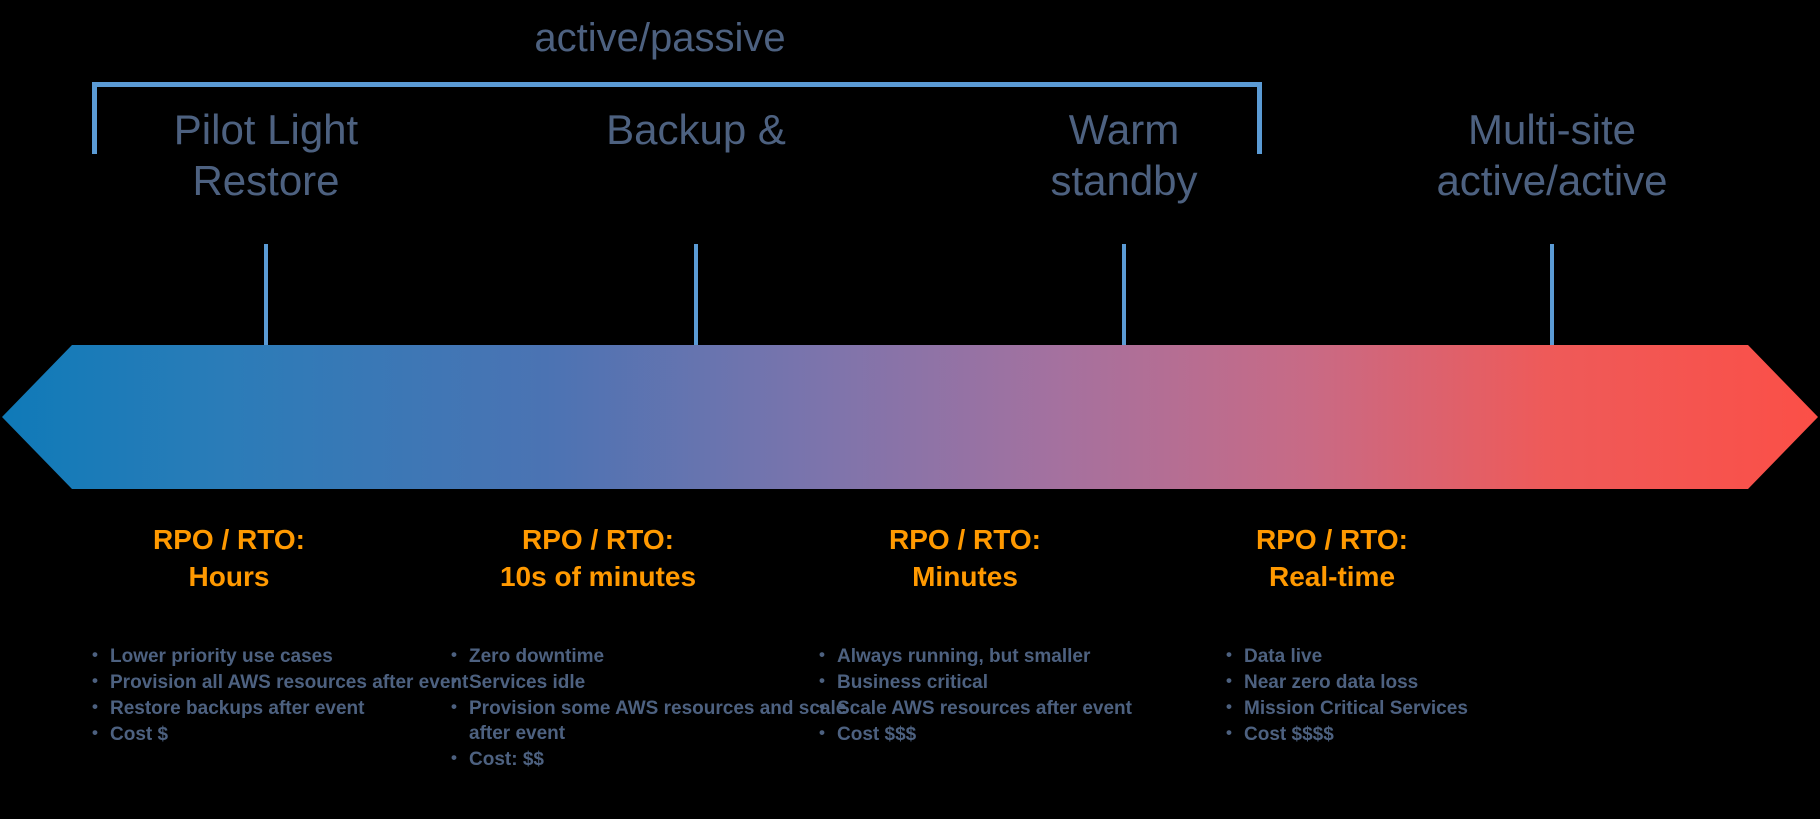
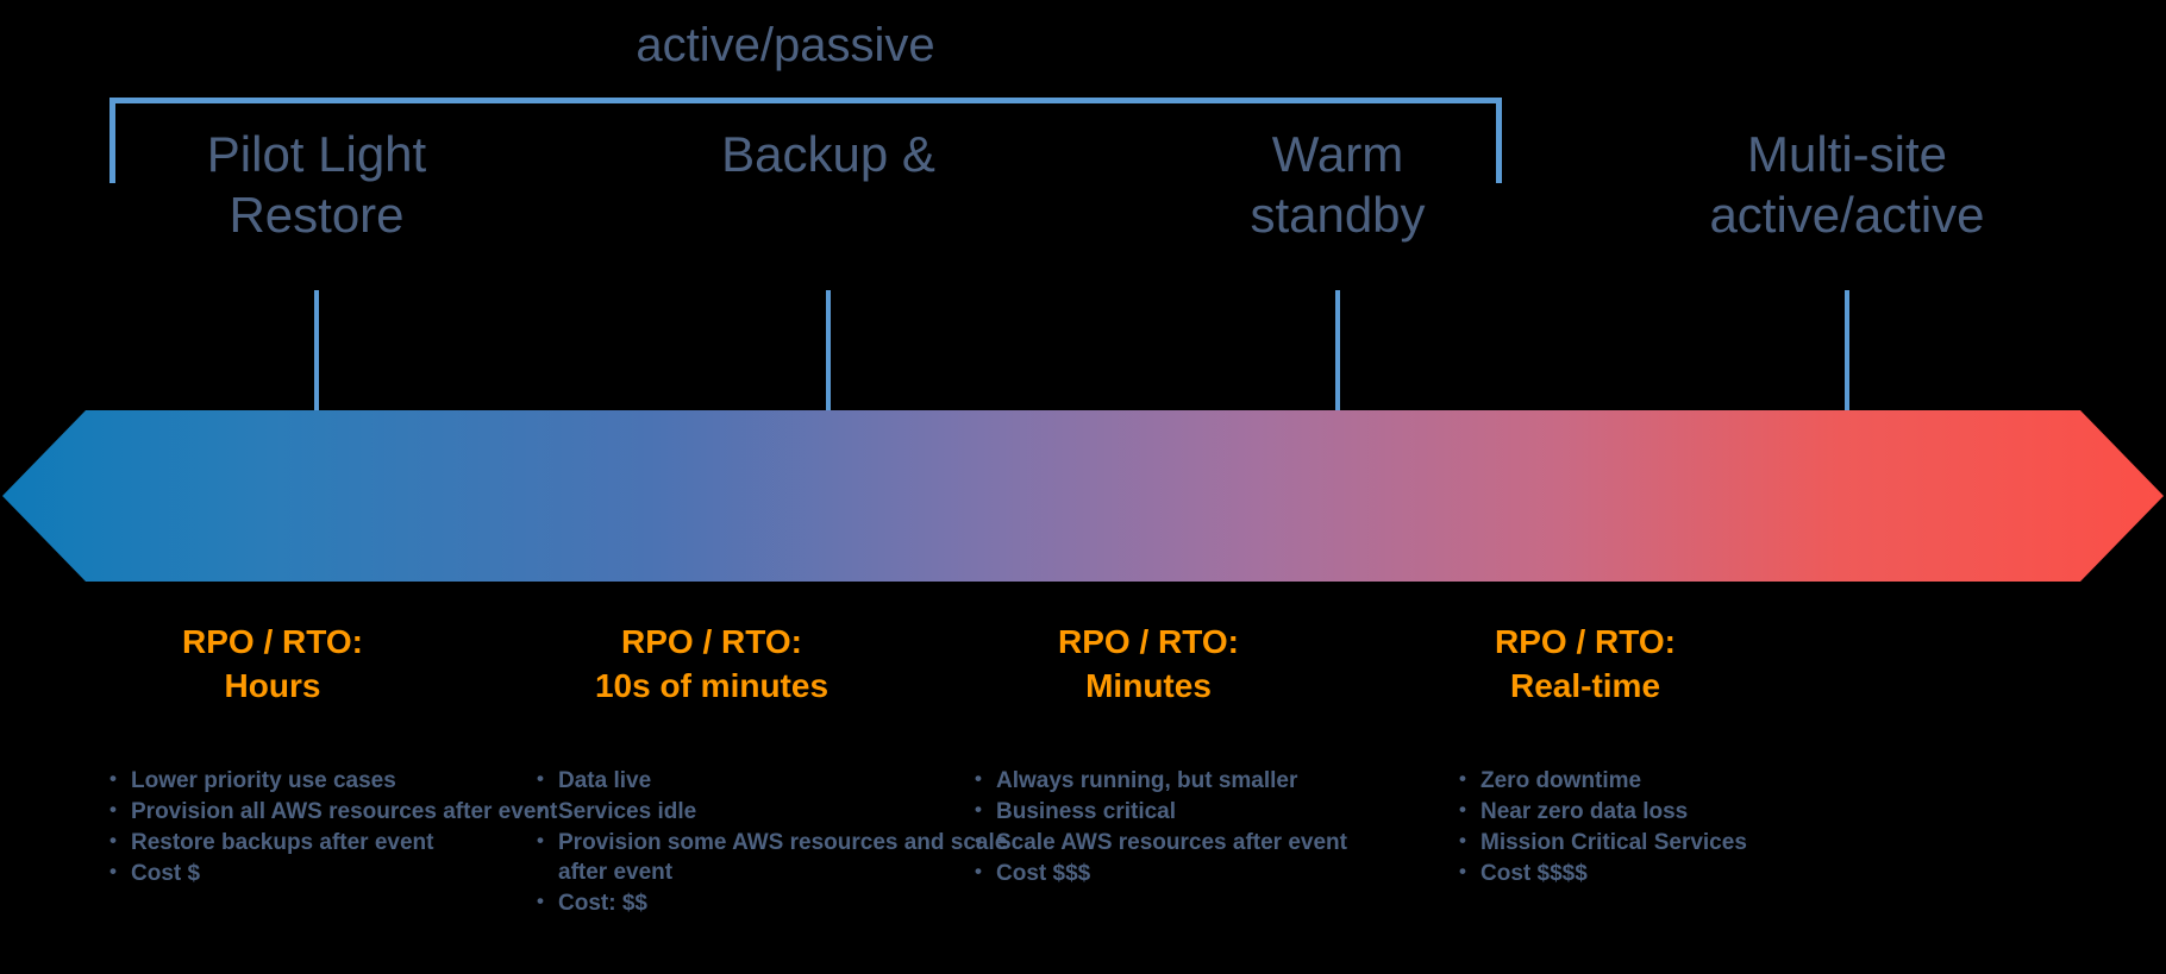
  active/passive
  Pilot Light
  Restore
  Backup &
  Warm
  standby
  Multi-site
  active/active
  RPO / RTO:
  Hours
  RPO / RTO:
  10s of minutes
  RPO / RTO:
  Minutes
  RPO / RTO:
  Real-time
  Lower priority use cases
  Provision all AWS resources after event
  Restore backups after event
  Cost $
- Zero downtime
+ Data live
  Services idle
  Provision some AWS resources and scale after event
  Cost: $$
  Always running, but smaller
  Business critical
  Scale AWS resources after event
  Cost $$$
- Data live
+ Zero downtime
  Near zero data loss
  Mission Critical Services
  Cost $$$$
